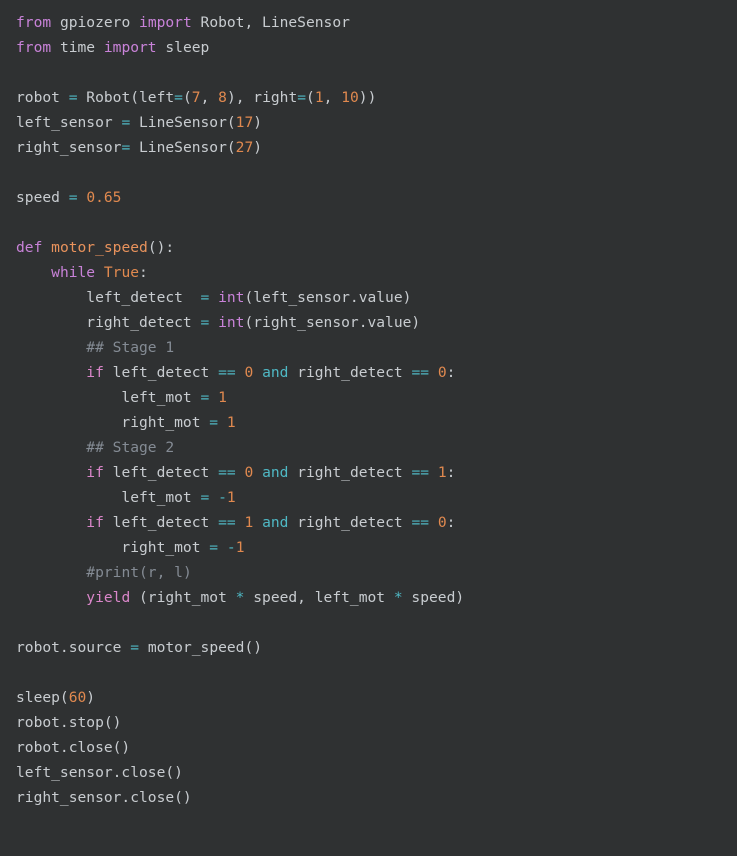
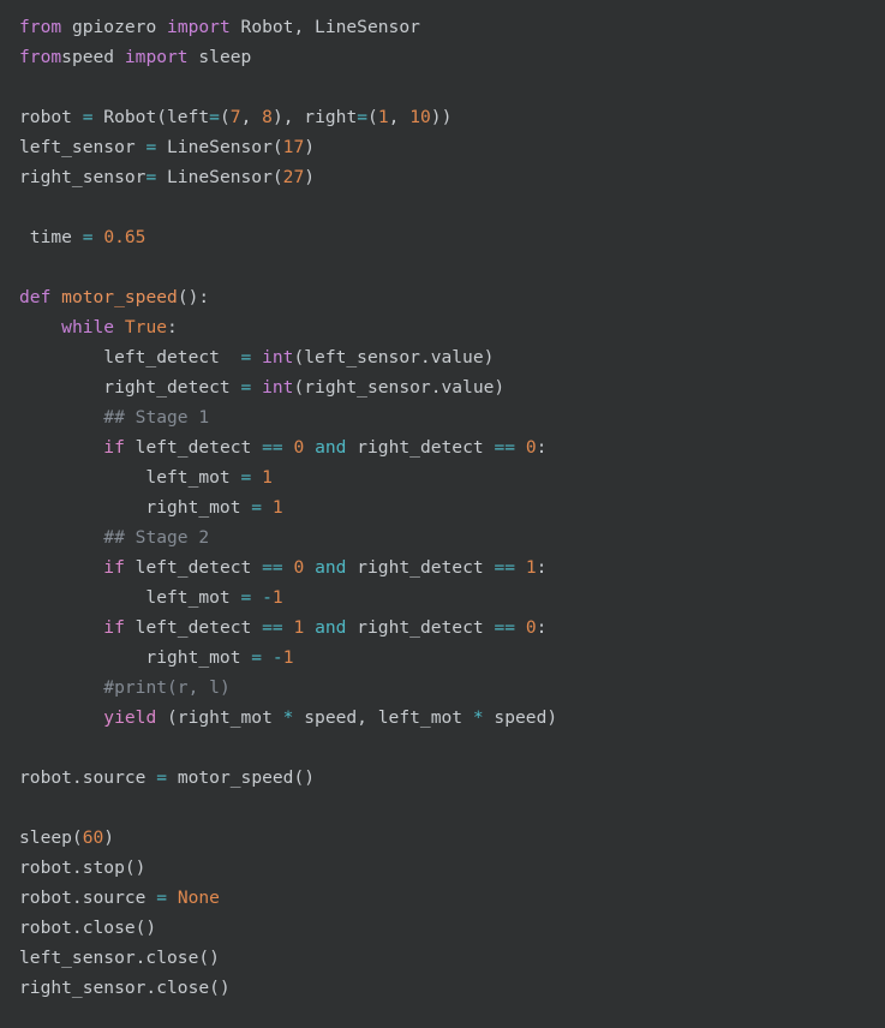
  from gpiozero import Robot, LineSensor
- from time import sleep
+ fromspeed import sleep
  robot = Robot(left=(7, 8), right=(1, 10))
  left_sensor = LineSensor(17)
  right_sensor= LineSensor(27)
- speed = 0.65
+ time = 0.65
  def motor_speed():
  while True:
  left_detect = int(left_sensor.value)
  right_detect = int(right_sensor.value)
  ## Stage 1
  if left_detect == 0 and right_detect == 0:
  left_mot = 1
  right_mot = 1
  ## Stage 2
  if left_detect == 0 and right_detect == 1:
  left_mot = -1
  if left_detect == 1 and right_detect == 0:
  right_mot = -1
  #print(r, l)
  yield (right_mot * speed, left_mot * speed)
  robot.source = motor_speed()
  sleep(60)
  robot.stop()
+ robot.source = None
  robot.close()
  left_sensor.close()
  right_sensor.close()
